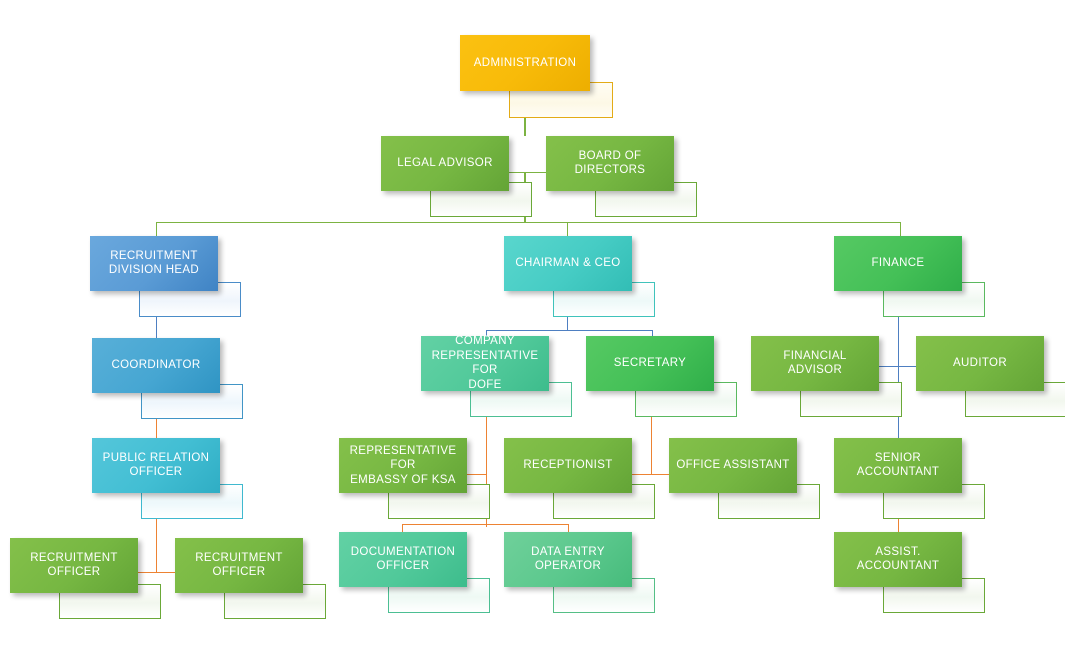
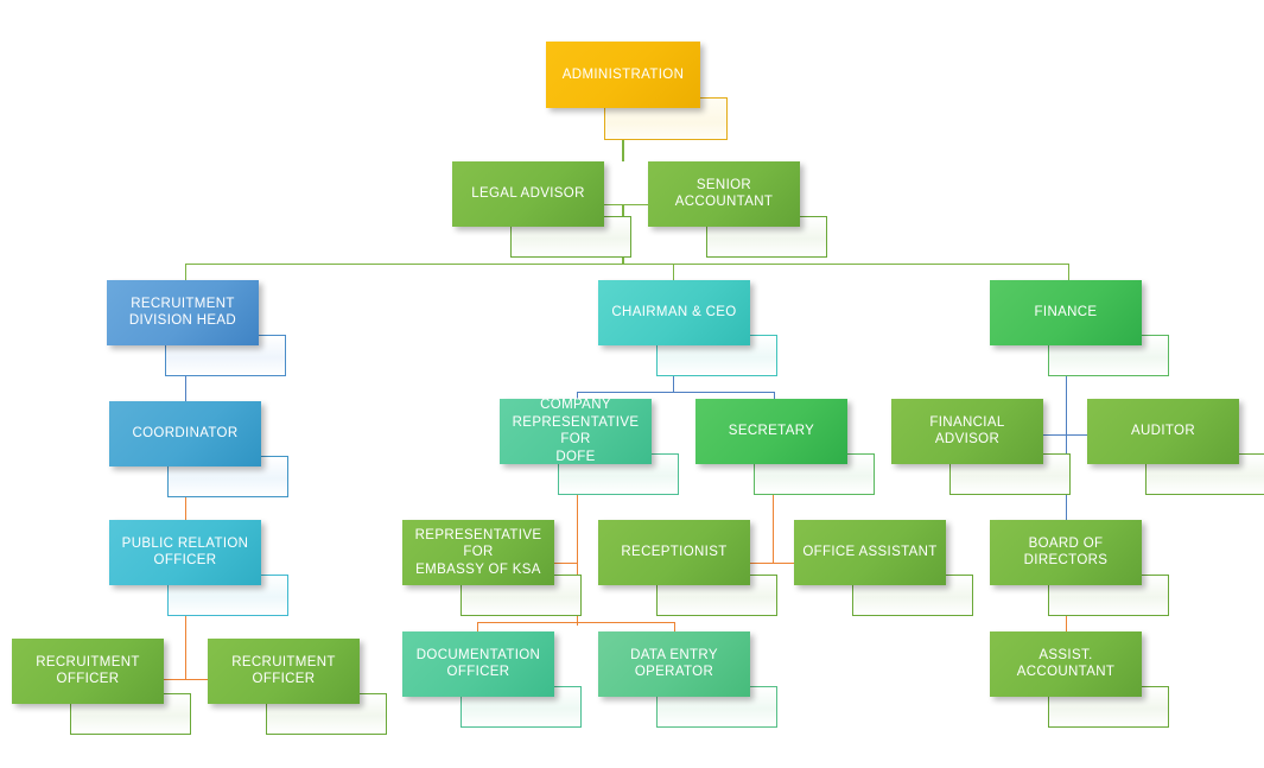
  ADMINISTRATION
  LEGAL ADVISOR
- BOARD OF DIRECTORS
+ SENIOR ACCOUNTANT
  RECRUITMENT
  DIVISION HEAD
  CHAIRMAN & CEO
  FINANCE
  COORDINATOR
  COMPANY
  REPRESENTATIVE FOR
  DOFE
  SECRETARY
  FINANCIAL ADVISOR
  AUDITOR
  PUBLIC RELATION
  OFFICER
  REPRESENTATIVE FOR
  EMBASSY OF KSA
  RECEPTIONIST
  OFFICE ASSISTANT
- SENIOR ACCOUNTANT
+ BOARD OF DIRECTORS
  RECRUITMENT
  OFFICER
  RECRUITMENT
  OFFICER
  DOCUMENTATION
  OFFICER
  DATA ENTRY
  OPERATOR
  ASSIST. ACCOUNTANT
